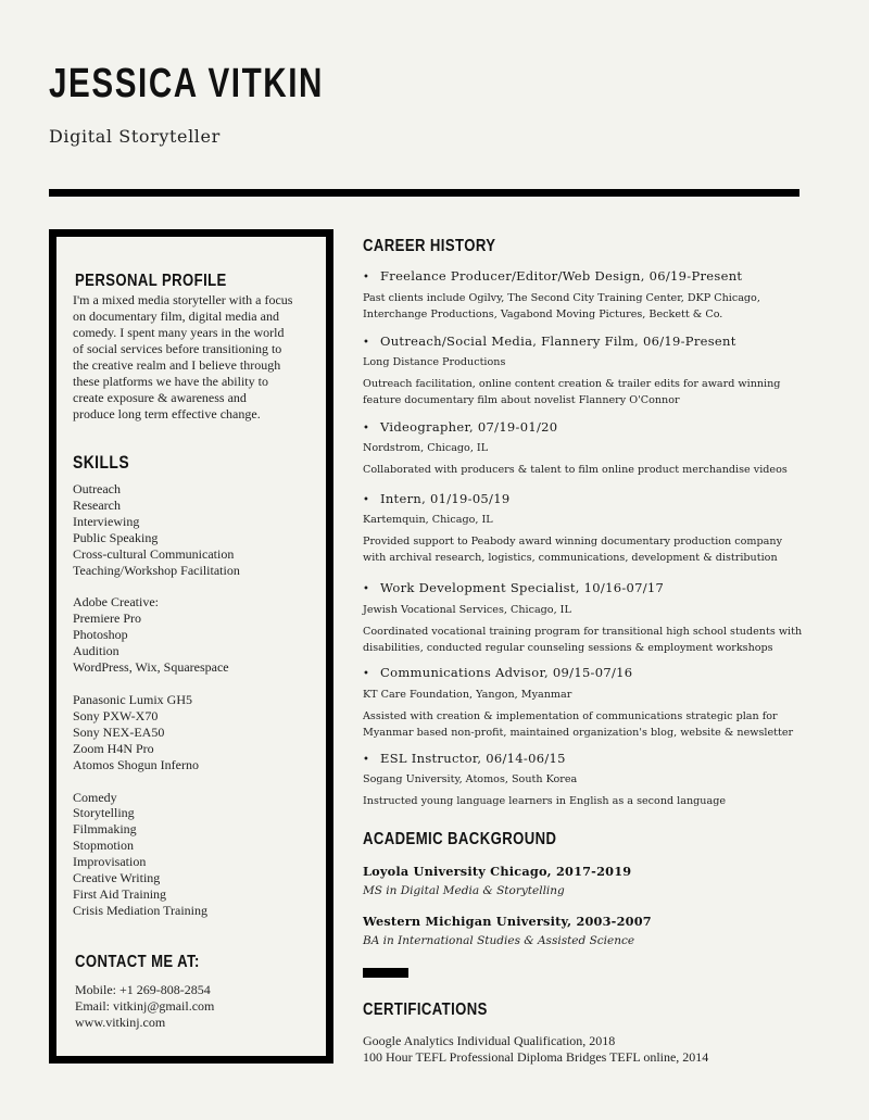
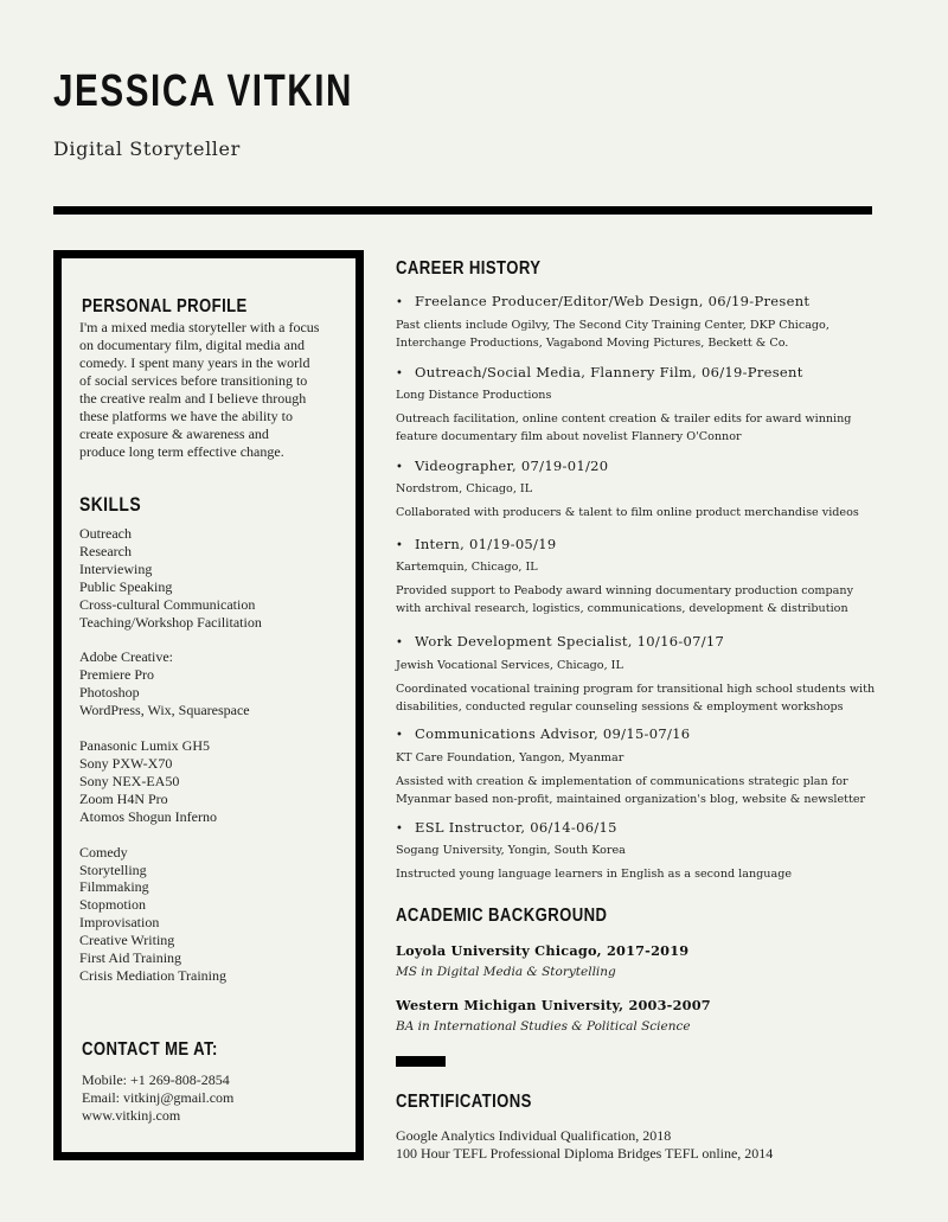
  JESSICA VITKIN
  Digital Storyteller
  PERSONAL PROFILE
  I'm a mixed media storyteller with a focus
  on documentary film, digital media and
  comedy. I spent many years in the world
  of social services before transitioning to
  the creative realm and I believe through
  these platforms we have the ability to
  create exposure & awareness and
  produce long term effective change.
  SKILLS
  Outreach
  Research
  Interviewing
  Public Speaking
  Cross-cultural Communication
  Teaching/Workshop Facilitation
  Adobe Creative:
  Premiere Pro
  Photoshop
- Audition
  WordPress, Wix, Squarespace
  Panasonic Lumix GH5
  Sony PXW-X70
  Sony NEX-EA50
  Zoom H4N Pro
  Atomos Shogun Inferno
  Comedy
  Storytelling
  Filmmaking
  Stopmotion
  Improvisation
  Creative Writing
  First Aid Training
  Crisis Mediation Training
  CONTACT ME AT:
  Mobile: +1 269-808-2854
  Email: vitkinj@gmail.com
  www.vitkinj.com
  CAREER HISTORY
  • Freelance Producer/Editor/Web Design, 06/19-Present
  Past clients include Ogilvy, The Second City Training Center, DKP Chicago,
  Interchange Productions, Vagabond Moving Pictures, Beckett & Co.
  • Outreach/Social Media, Flannery Film, 06/19-Present
  Long Distance Productions
  Outreach facilitation, online content creation & trailer edits for award winning
  feature documentary film about novelist Flannery O'Connor
  • Videographer, 07/19-01/20
  Nordstrom, Chicago, IL
  Collaborated with producers & talent to film online product merchandise videos
  • Intern, 01/19-05/19
  Kartemquin, Chicago, IL
  Provided support to Peabody award winning documentary production company
  with archival research, logistics, communications, development & distribution
  • Work Development Specialist, 10/16-07/17
  Jewish Vocational Services, Chicago, IL
  Coordinated vocational training program for transitional high school students with
  disabilities, conducted regular counseling sessions & employment workshops
  • Communications Advisor, 09/15-07/16
  KT Care Foundation, Yangon, Myanmar
  Assisted with creation & implementation of communications strategic plan for
  Myanmar based non-profit, maintained organization's blog, website & newsletter
  • ESL Instructor, 06/14-06/15
- Sogang University, Atomos, South Korea
+ Sogang University, Yongin, South Korea
  Instructed young language learners in English as a second language
  ACADEMIC BACKGROUND
  Loyola University Chicago, 2017-2019
  MS in Digital Media & Storytelling
  Western Michigan University, 2003-2007
- BA in International Studies & Assisted Science
+ BA in International Studies & Political Science
  CERTIFICATIONS
  Google Analytics Individual Qualification, 2018
  100 Hour TEFL Professional Diploma Bridges TEFL online, 2014
